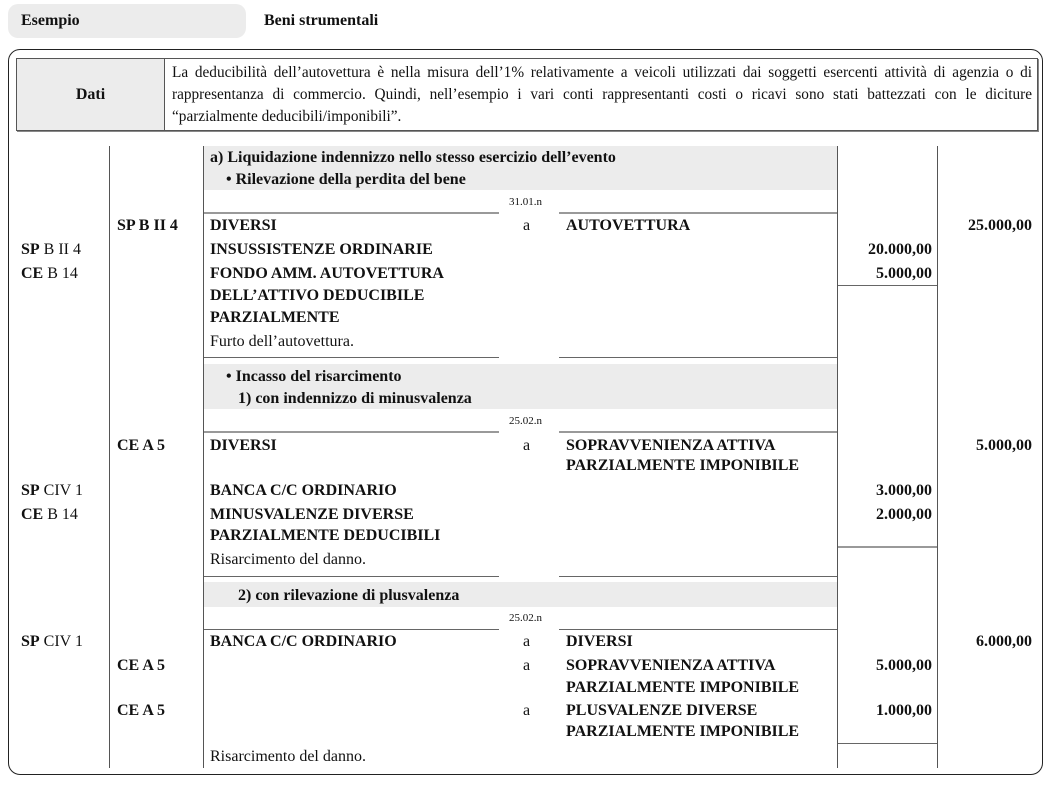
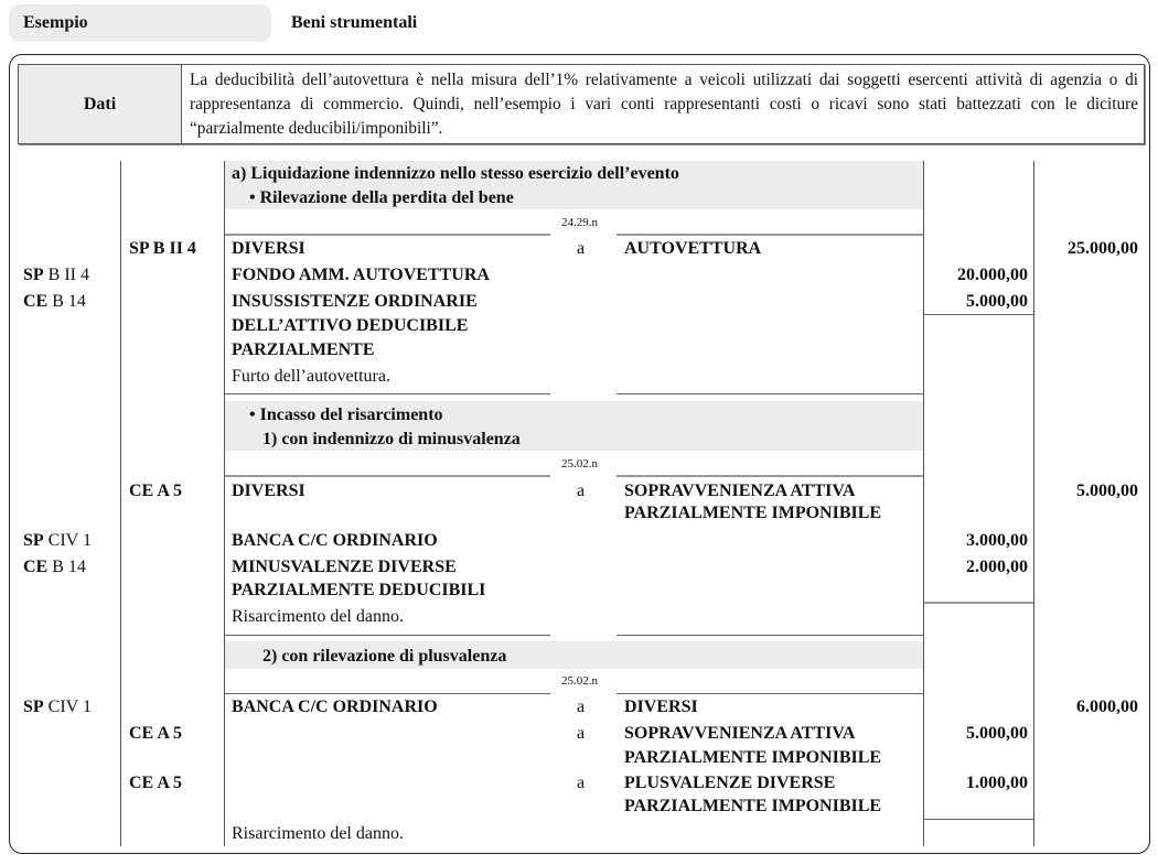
  Esempio
  Beni strumentali
  Dati
  La deducibilità dell’autovettura è nella misura dell’1% relativamente a veicoli utilizzati dai soggetti esercenti attività di agenzia o di rappresentanza di commercio. Quindi, nell’esempio i vari conti rappresentanti costi o ricavi sono stati battezzati con le diciture “parzialmente deducibili/imponibili”.
  a) Liquidazione indennizzo nello stesso esercizio dell’evento
  • Rilevazione della perdita del bene
- 31.01.n
+ 24.29.n
  SP B II 4
  DIVERSI
  a
  AUTOVETTURA
  25.000,00
  SP B II 4
- INSUSSISTENZE ORDINARIE
+ FONDO AMM. AUTOVETTURA
  20.000,00
  CE B 14
- FONDO AMM. AUTOVETTURA
+ INSUSSISTENZE ORDINARIE
  5.000,00
  DELL’ATTIVO DEDUCIBILE
  PARZIALMENTE
  Furto dell’autovettura.
  • Incasso del risarcimento
  1) con indennizzo di minusvalenza
  25.02.n
  CE A 5
  DIVERSI
  a
  SOPRAVVENIENZA ATTIVA
  PARZIALMENTE IMPONIBILE
  5.000,00
  SP CIV 1
  BANCA C/C ORDINARIO
  3.000,00
  CE B 14
  MINUSVALENZE DIVERSE
  PARZIALMENTE DEDUCIBILI
  2.000,00
  Risarcimento del danno.
  2) con rilevazione di plusvalenza
  25.02.n
  SP CIV 1
  BANCA C/C ORDINARIO
  a
  DIVERSI
  6.000,00
  CE A 5
  a
  SOPRAVVENIENZA ATTIVA
  PARZIALMENTE IMPONIBILE
  5.000,00
  CE A 5
  a
  PLUSVALENZE DIVERSE
  PARZIALMENTE IMPONIBILE
  1.000,00
  Risarcimento del danno.
